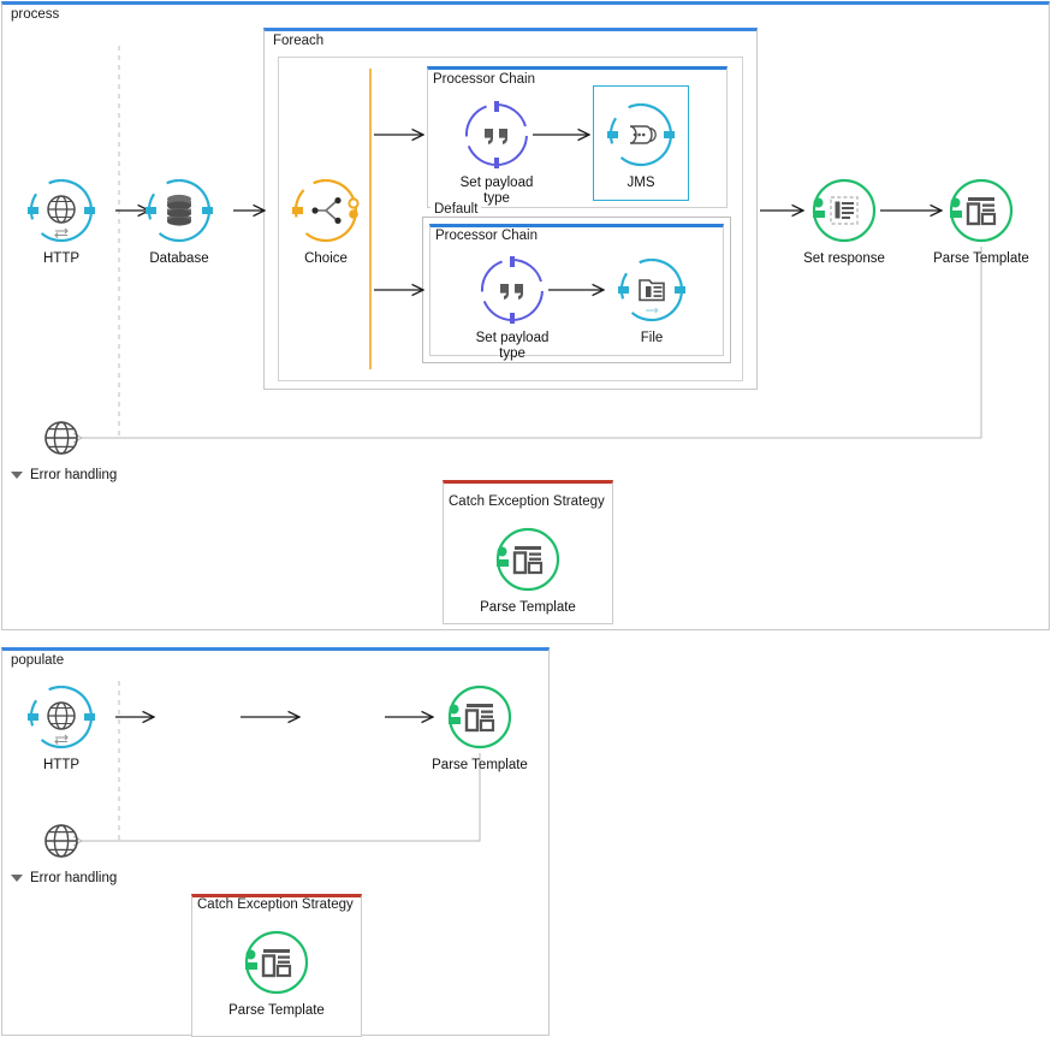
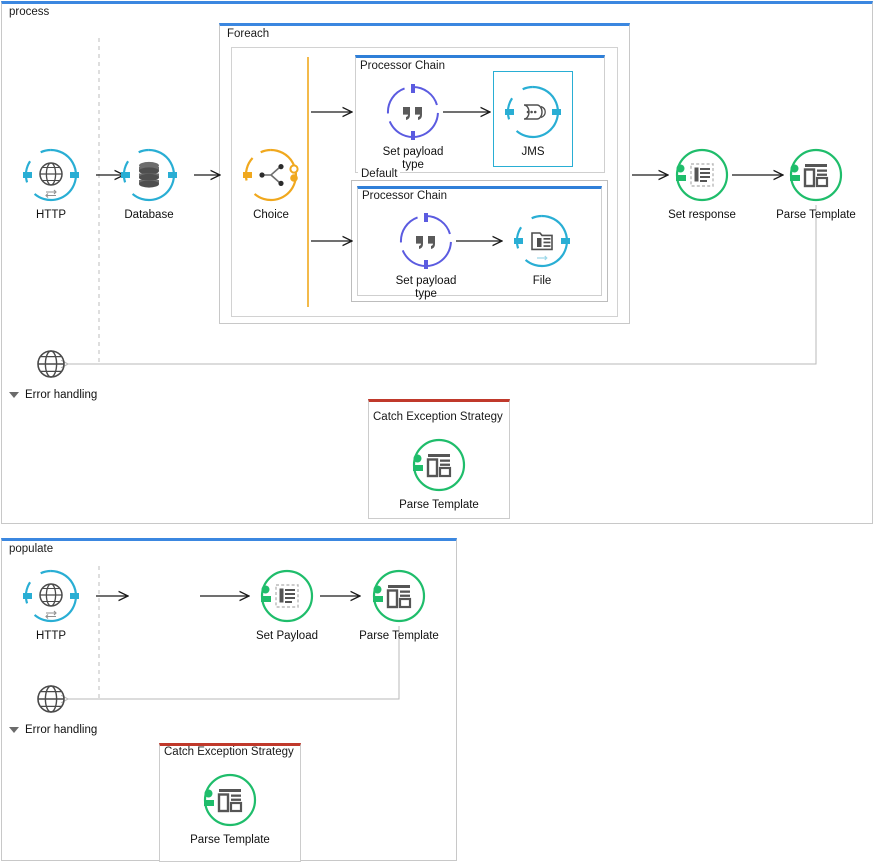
  process
  Foreach
  Processor Chain
  Default
  Processor Chain
  HTTP
  Database
  Choice
  Set payload type
  JMS
  Set payload type
  File
  Set response
  Parse Template
  Error handling
  Catch Exception Strategy
  Parse Template
  populate
  HTTP
+ Set Payload
  Parse Template
  Error handling
  Catch Exception Strategy
  Parse Template
